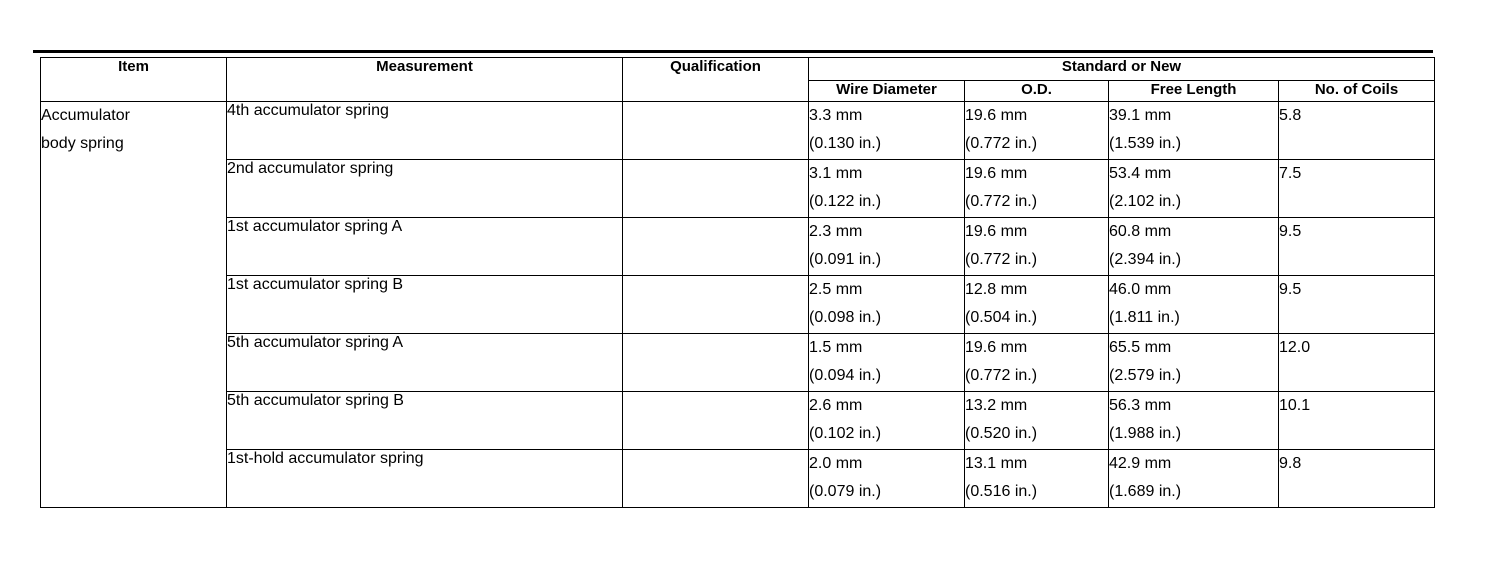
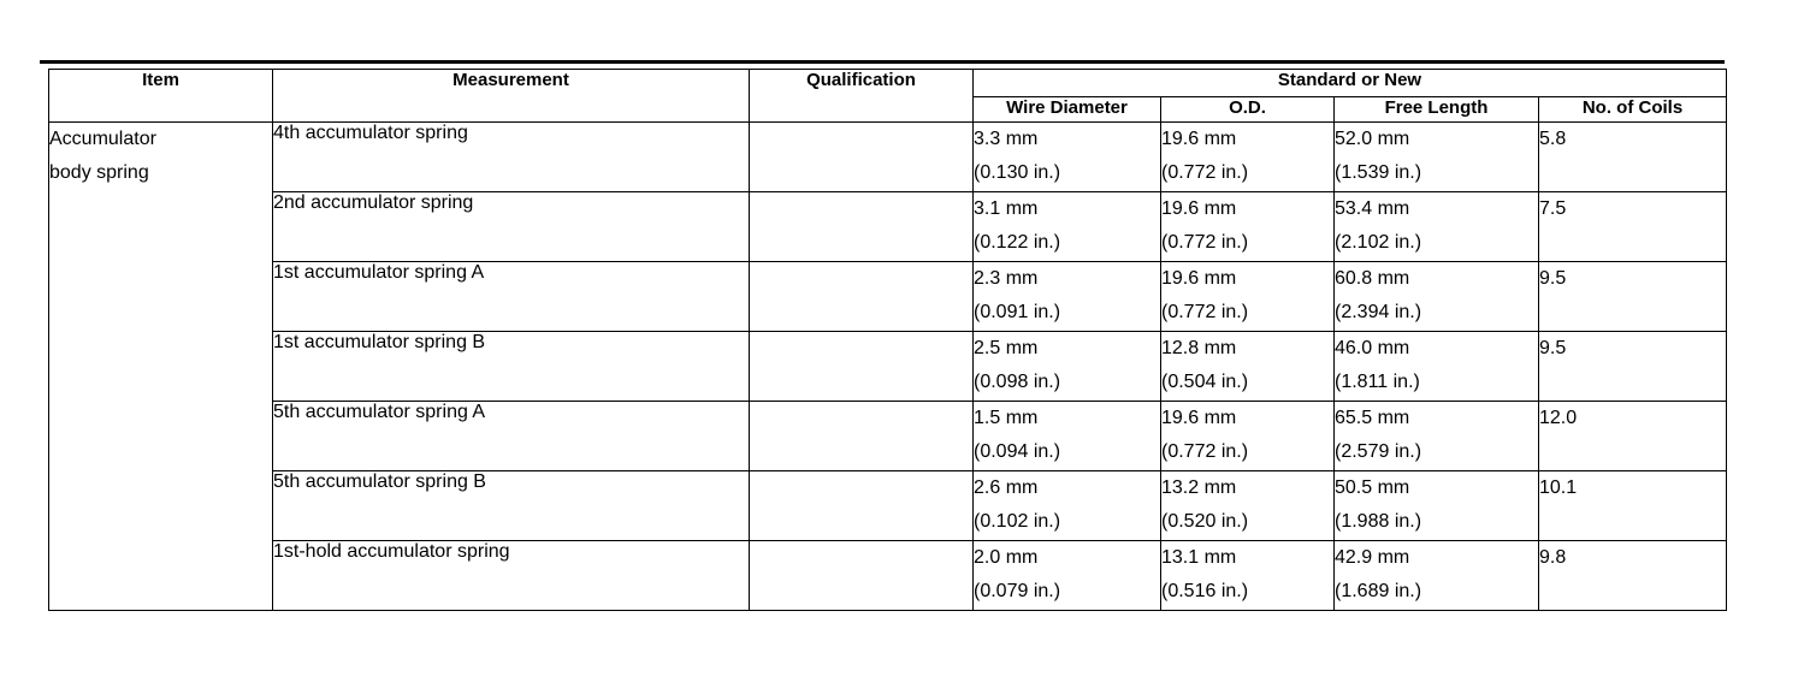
  Item	Measurement	Qualification	Standard or New
  Wire Diameter	O.D.	Free Length	No. of Coils
- Accumulator body spring	4th accumulator spring		3.3 mm (0.130 in.)	19.6 mm (0.772 in.)	39.1 mm (1.539 in.)	5.8
+ Accumulator body spring	4th accumulator spring		3.3 mm (0.130 in.)	19.6 mm (0.772 in.)	52.0 mm (1.539 in.)	5.8
  2nd accumulator spring		3.1 mm (0.122 in.)	19.6 mm (0.772 in.)	53.4 mm (2.102 in.)	7.5
  1st accumulator spring A		2.3 mm (0.091 in.)	19.6 mm (0.772 in.)	60.8 mm (2.394 in.)	9.5
  1st accumulator spring B		2.5 mm (0.098 in.)	12.8 mm (0.504 in.)	46.0 mm (1.811 in.)	9.5
  5th accumulator spring A		1.5 mm (0.094 in.)	19.6 mm (0.772 in.)	65.5 mm (2.579 in.)	12.0
- 5th accumulator spring B		2.6 mm (0.102 in.)	13.2 mm (0.520 in.)	56.3 mm (1.988 in.)	10.1
+ 5th accumulator spring B		2.6 mm (0.102 in.)	13.2 mm (0.520 in.)	50.5 mm (1.988 in.)	10.1
  1st-hold accumulator spring		2.0 mm (0.079 in.)	13.1 mm (0.516 in.)	42.9 mm (1.689 in.)	9.8
